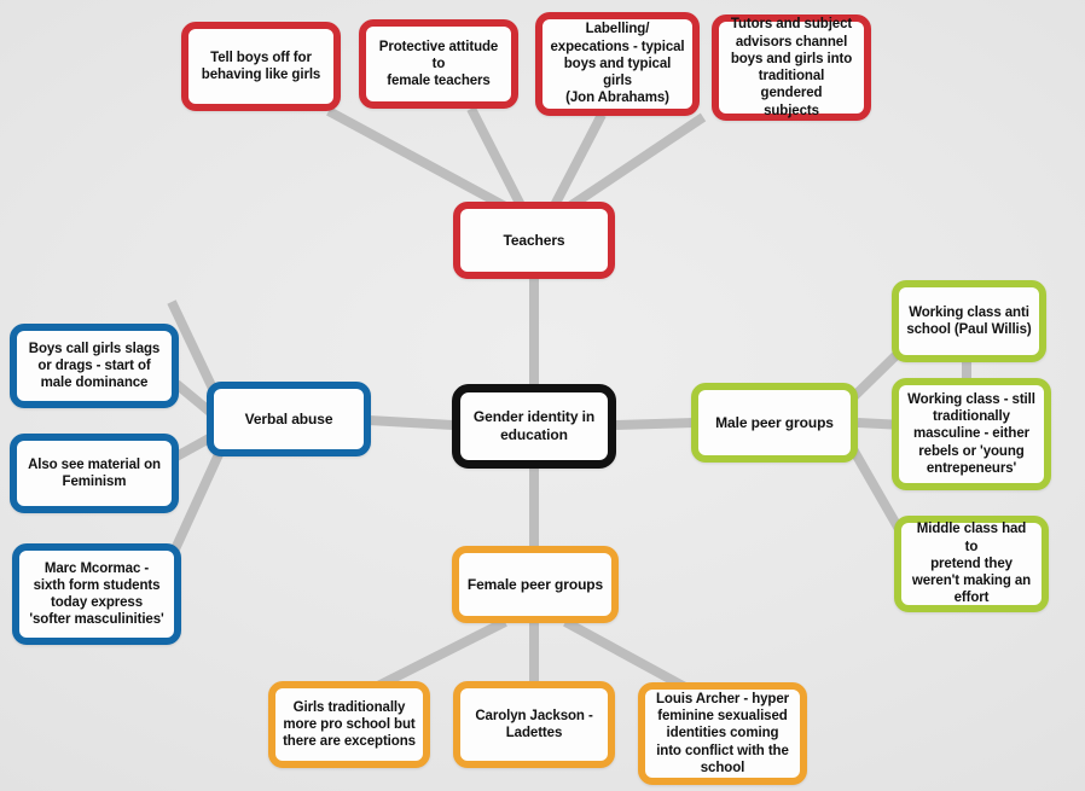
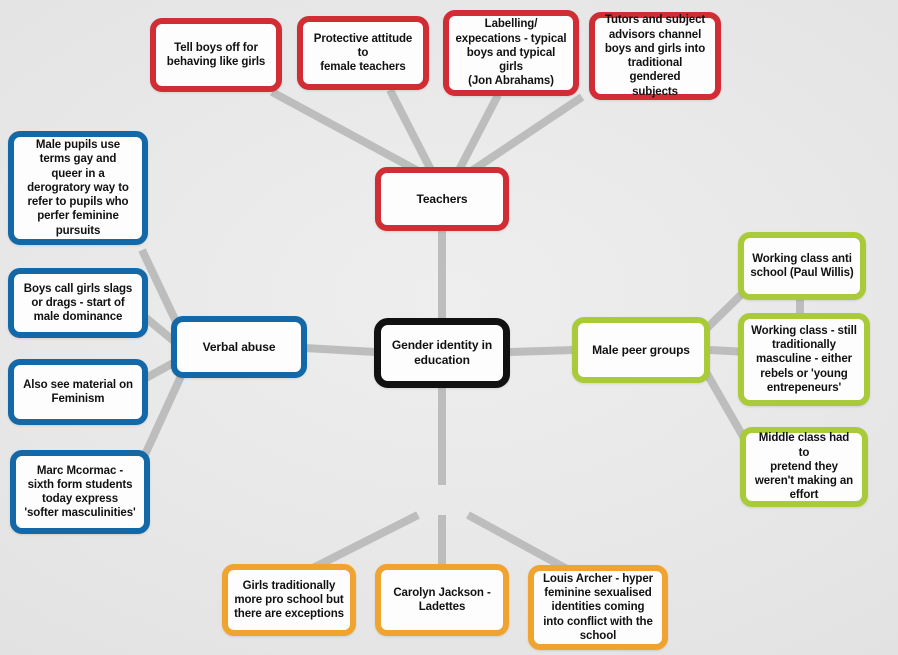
  Gender identity in
  education
  Teachers
  Verbal abuse
  Male peer groups
- Female peer groups
  Tell boys off for
  behaving like girls
  Protective attitude to
  female teachers
  Labelling/
  expecations - typical
  boys and typical
  girls
  (Jon Abrahams)
  Tutors and subject
  advisors channel
  boys and girls into
  traditional gendered
  subjects
+ Male pupils use
+ terms gay and
+ queer in a
+ derogratory way to
+ refer to pupils who
+ perfer feminine
+ pursuits
  Boys call girls slags
  or drags - start of
  male dominance
  Also see material on
  Feminism
  Marc Mcormac -
  sixth form students
  today express
  'softer masculinities'
  Working class anti
  school (Paul Willis)
  Working class - still
  traditionally
  masculine - either
  rebels or 'young
  entrepeneurs'
  Middle class had to
  pretend they
  weren't making an
  effort
  Girls traditionally
  more pro school but
  there are exceptions
  Carolyn Jackson -
  Ladettes
  Louis Archer - hyper
  feminine sexualised
  identities coming
  into conflict with the
  school
